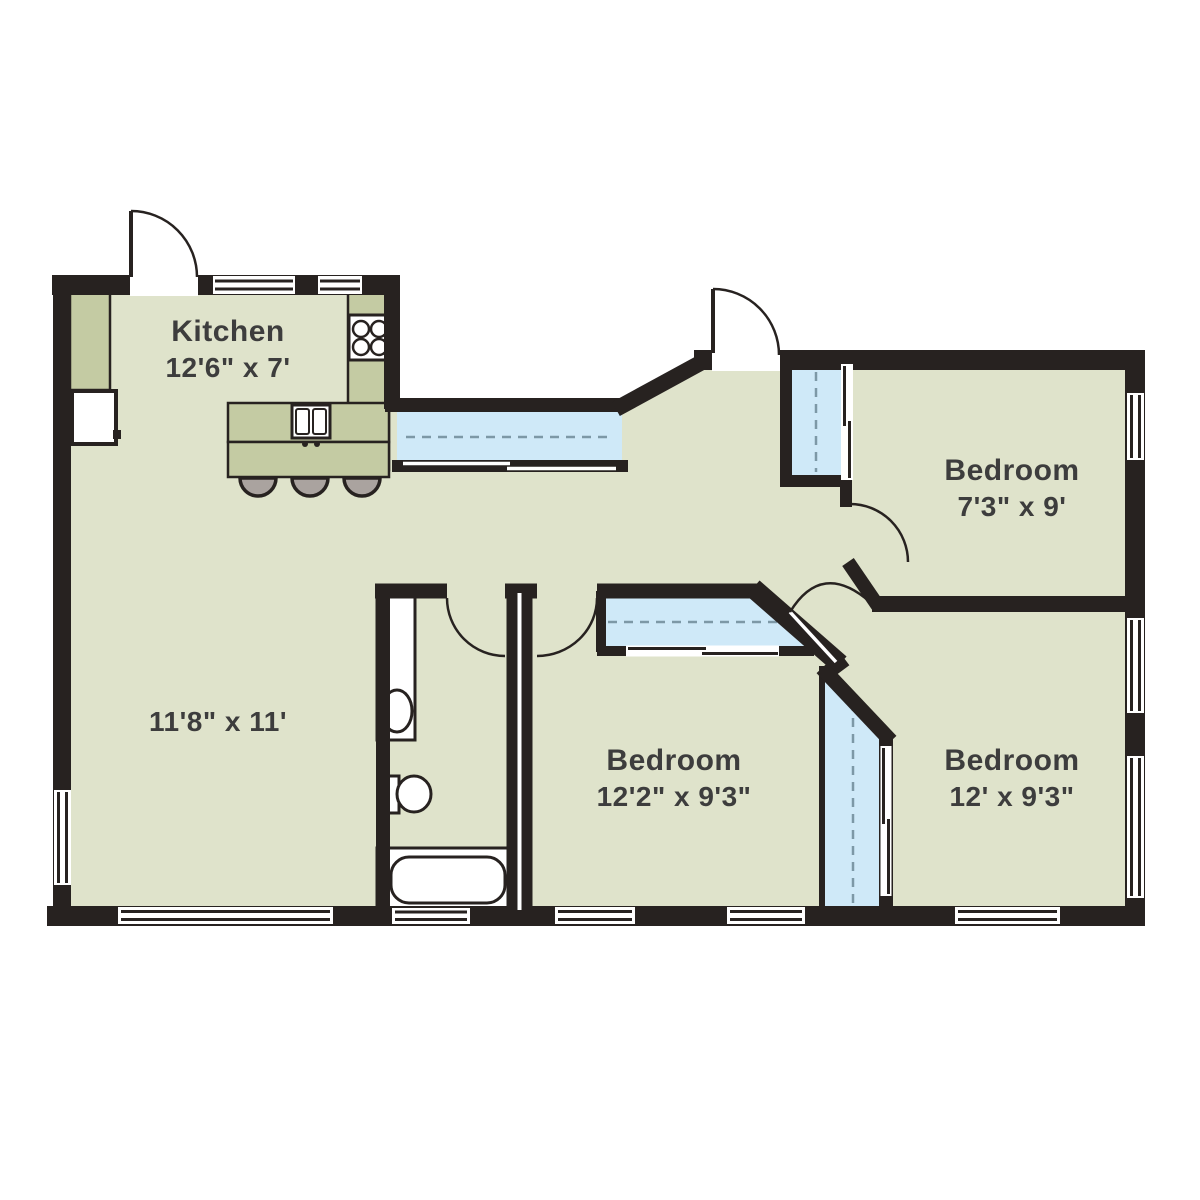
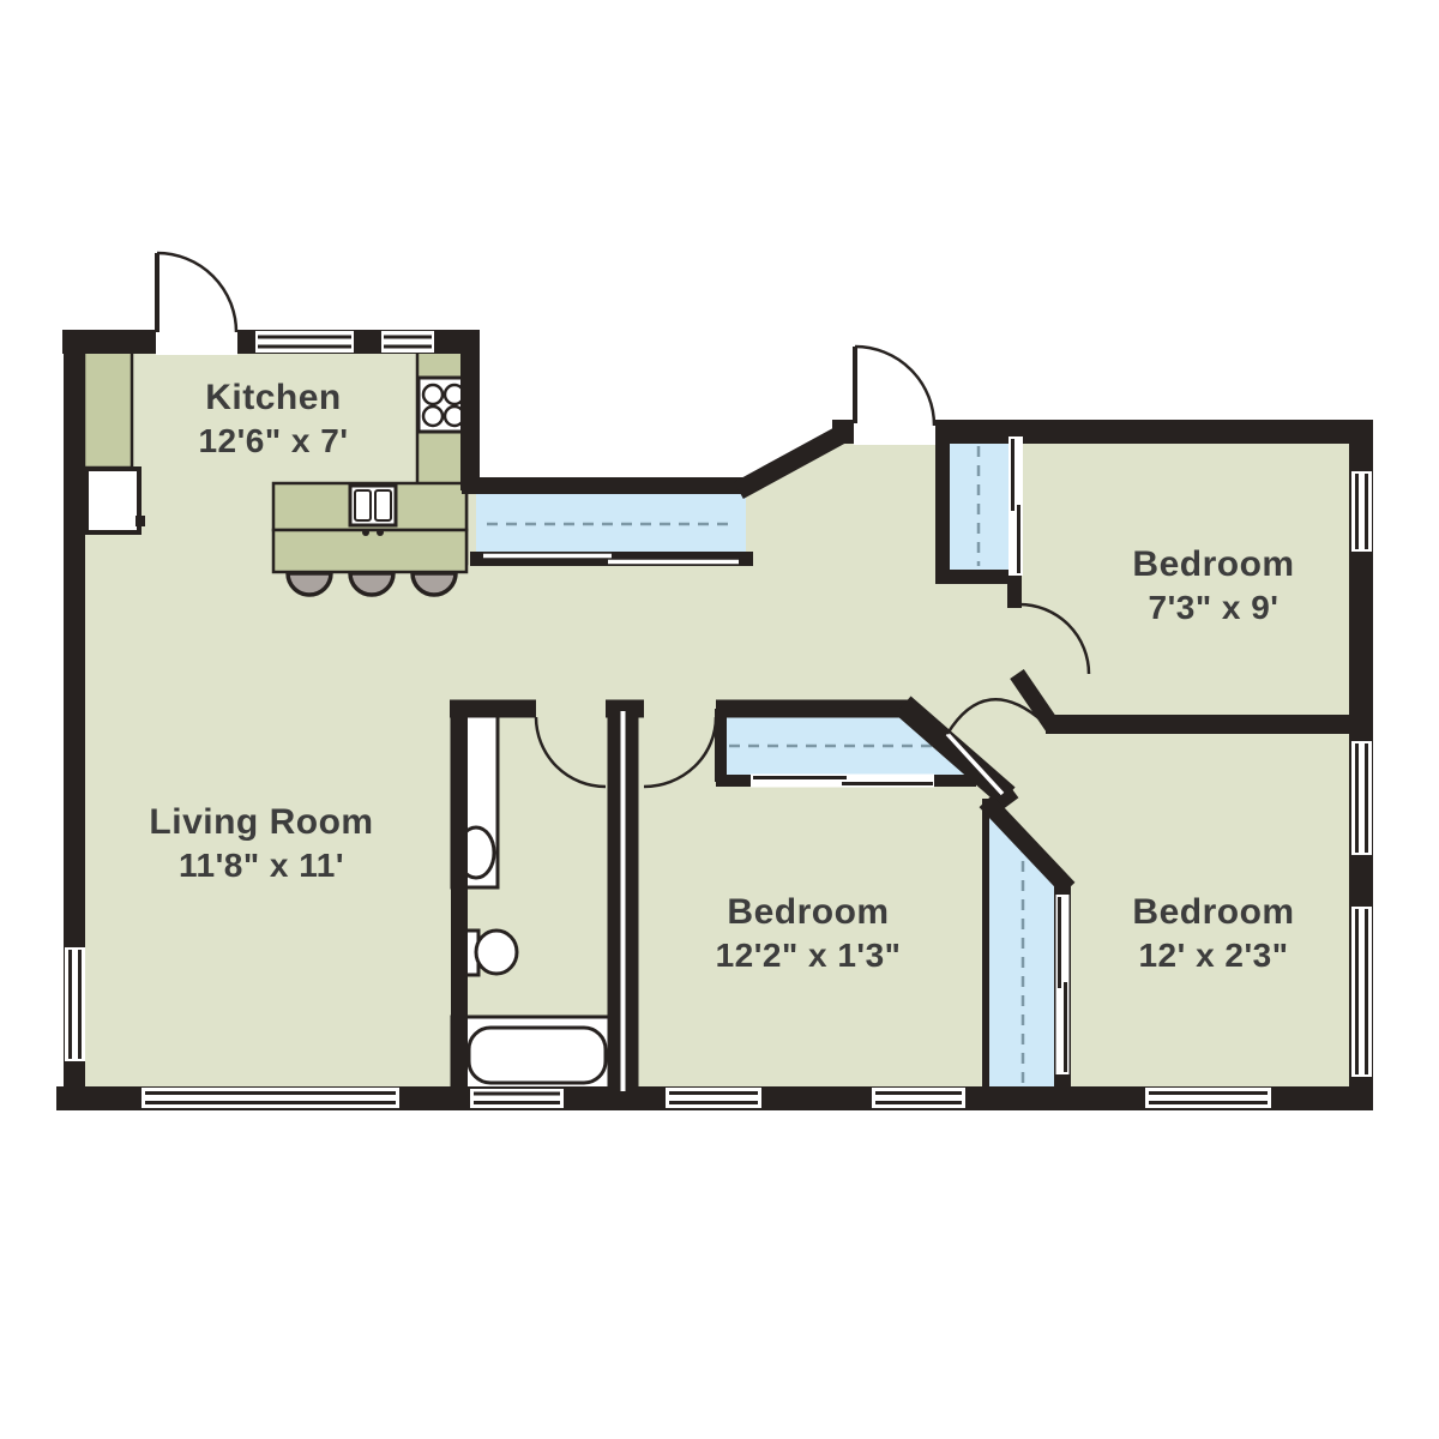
  Kitchen
  12'6" x 7'
+ Living Room
  11'8" x 11'
  Bedroom
  7'3" x 9'
  Bedroom
- 12'2" x 9'3"
+ 12'2" x 1'3"
  Bedroom
- 12' x 9'3"
+ 12' x 2'3"
